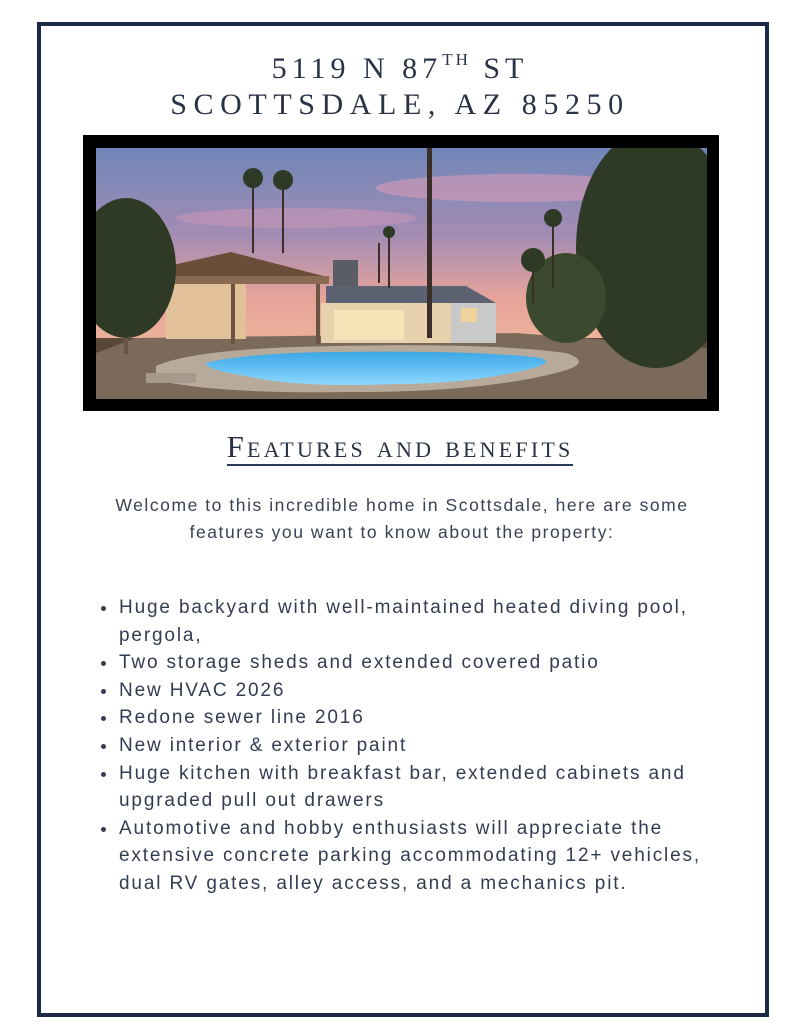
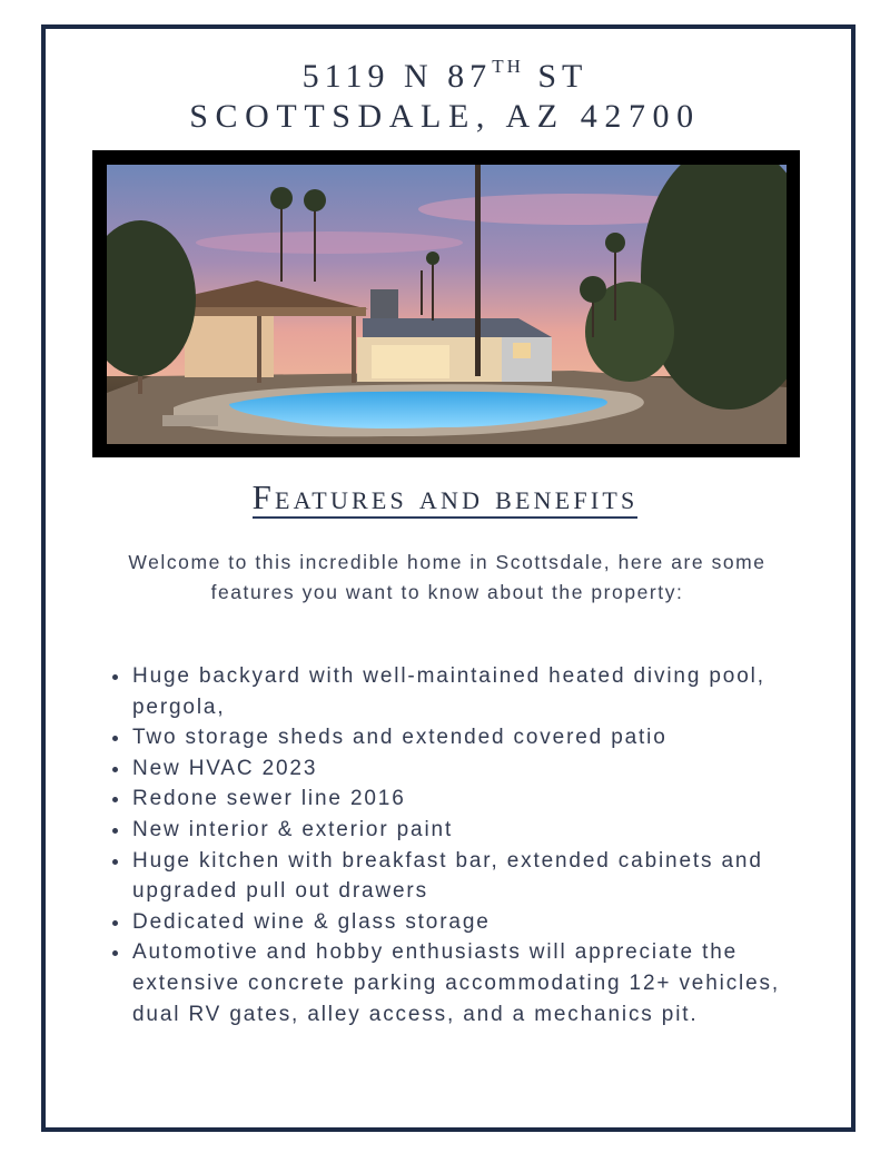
  5119 N 87TH ST
- SCOTTSDALE, AZ 85250
+ SCOTTSDALE, AZ 42700
  Features and benefits
  Welcome to this incredible home in Scottsdale, here are some features you want to know about the property:
  Huge backyard with well-maintained heated diving pool, pergola,
  Two storage sheds and extended covered patio
- New HVAC 2026
+ New HVAC 2023
  Redone sewer line 2016
  New interior & exterior paint
  Huge kitchen with breakfast bar, extended cabinets and upgraded pull out drawers
+ Dedicated wine & glass storage
  Automotive and hobby enthusiasts will appreciate the extensive concrete parking accommodating 12+ vehicles, dual RV gates, alley access, and a mechanics pit.
